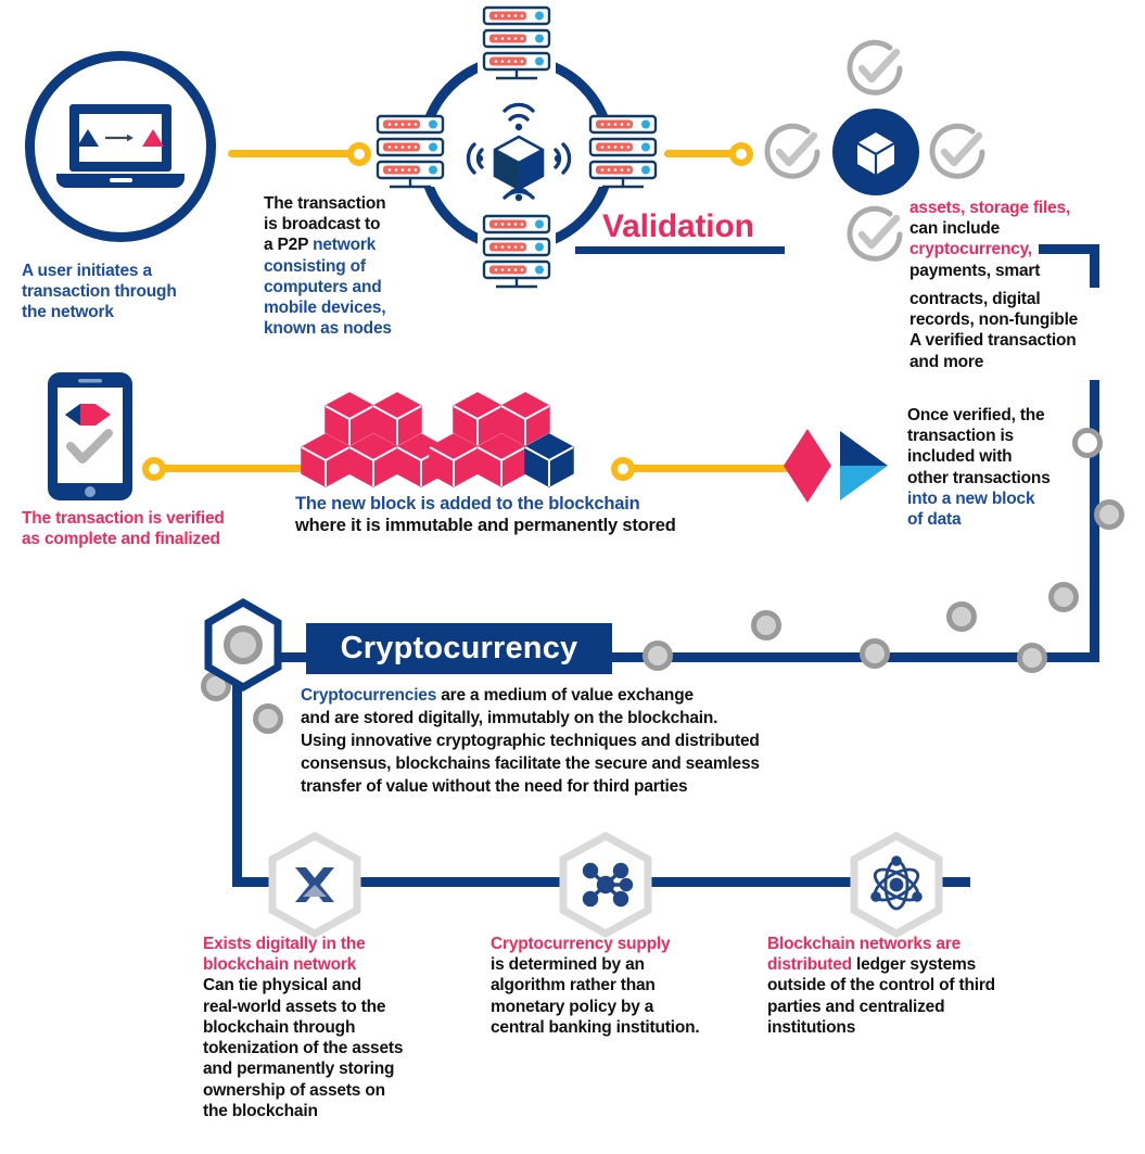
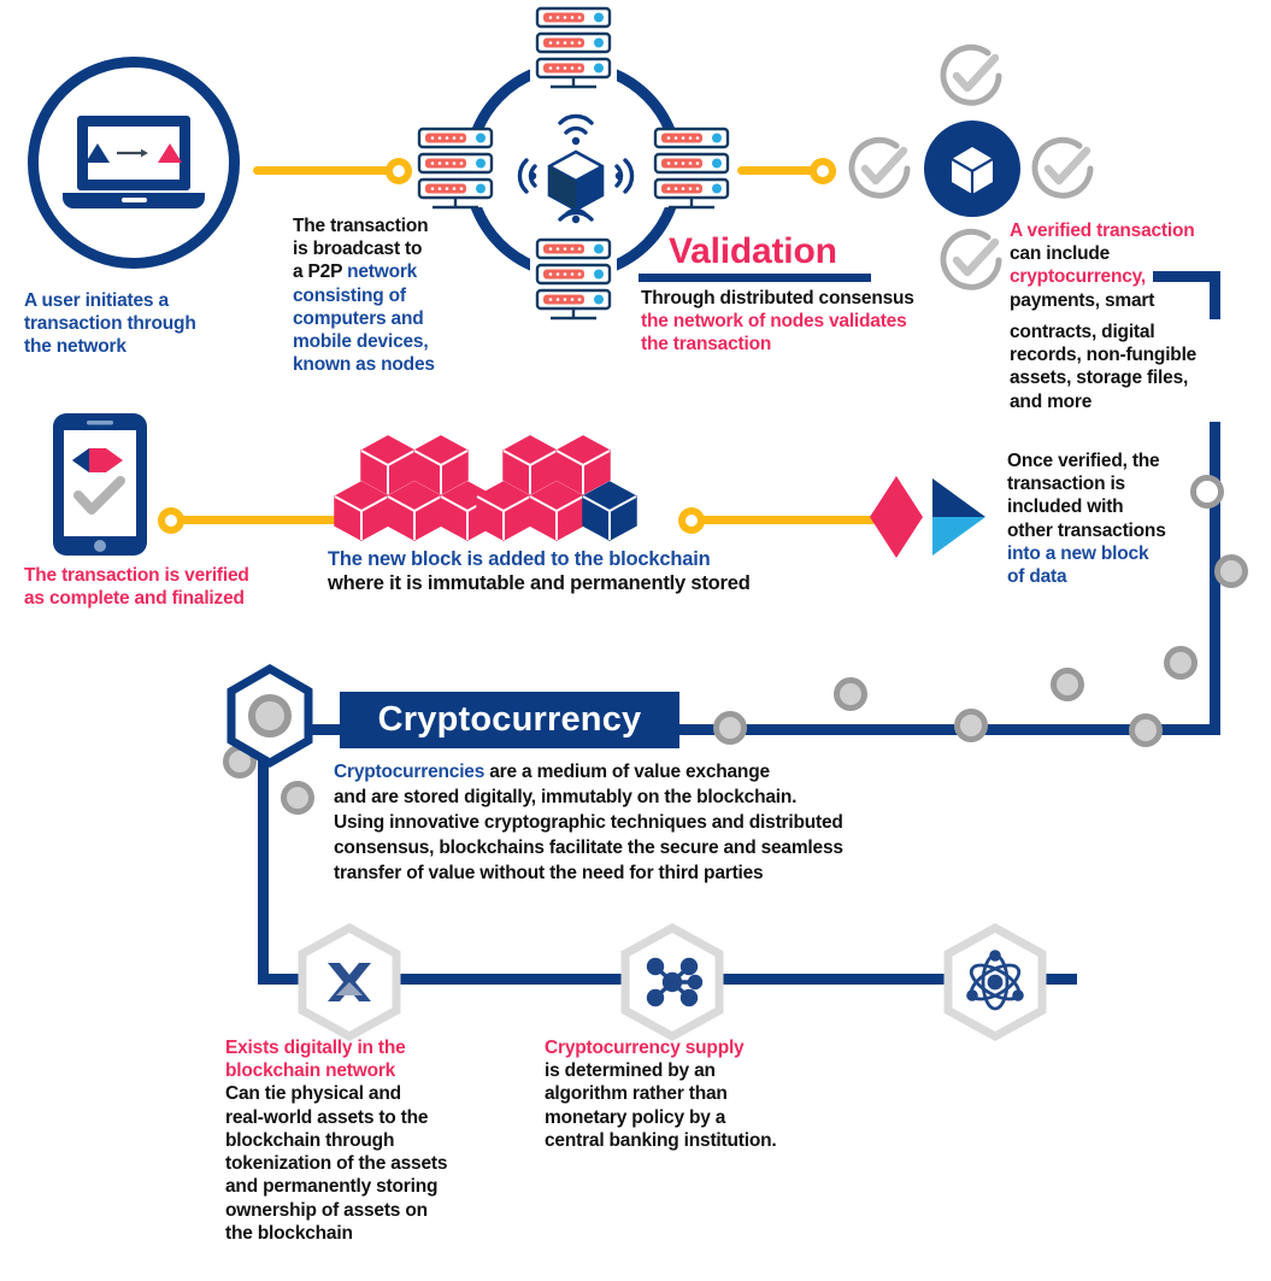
  A user initiates a
  transaction through
  the network
  The transaction
  is broadcast to
  a P2P network
  consisting of
  computers and
  mobile devices,
  known as nodes
  Validation
+ Through distributed consensus
+ the network of nodes validates
+ the transaction
- assets, storage files,
+ A verified transaction
  can include
  cryptocurrency,
  payments, smart
  contracts, digital
  records, non-fungible
- A verified transaction
+ assets, storage files,
  and more
  The transaction is verified
  as complete and finalized
  The new block is added to the blockchain
  where it is immutable and permanently stored
  Once verified, the
  transaction is
  included with
  other transactions
  into a new block
  of data
  Cryptocurrency
  Cryptocurrencies are a medium of value exchange
  and are stored digitally, immutably on the blockchain.
  Using innovative cryptographic techniques and distributed
  consensus, blockchains facilitate the secure and seamless
  transfer of value without the need for third parties
  Exists digitally in the blockchain network
  Can tie physical and
  real-world assets to the
  blockchain through
  tokenization of the assets
  and permanently storing
  ownership of assets on
  the blockchain
  Cryptocurrency supply
  is determined by an
  algorithm rather than
  monetary policy by a
  central banking institution.
- Blockchain networks are distributed ledger systems
- outside of the control of third
- parties and centralized
- institutions
